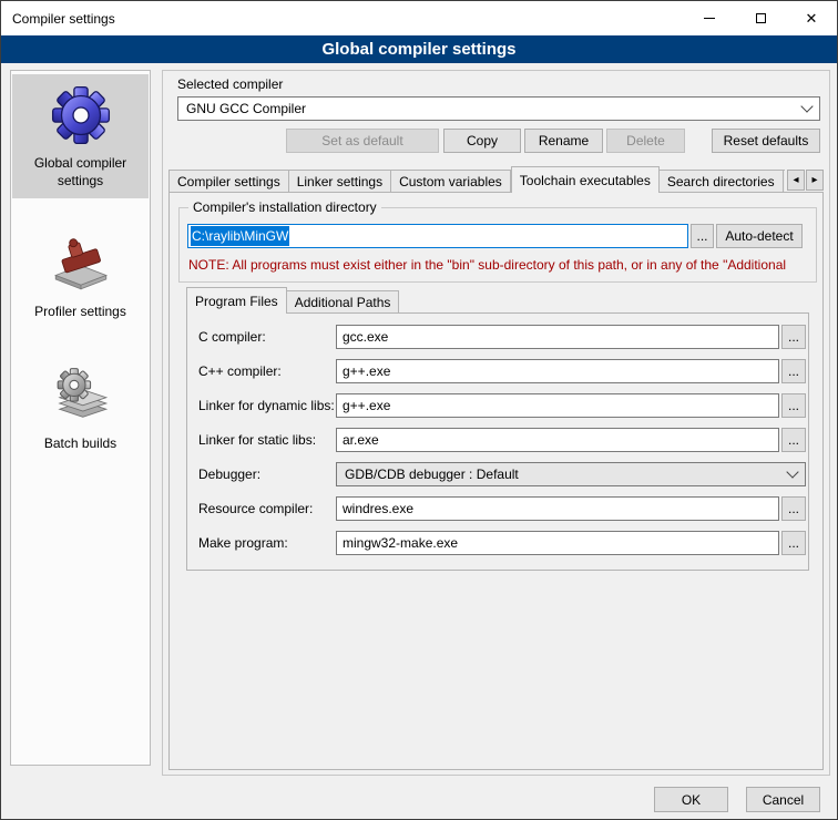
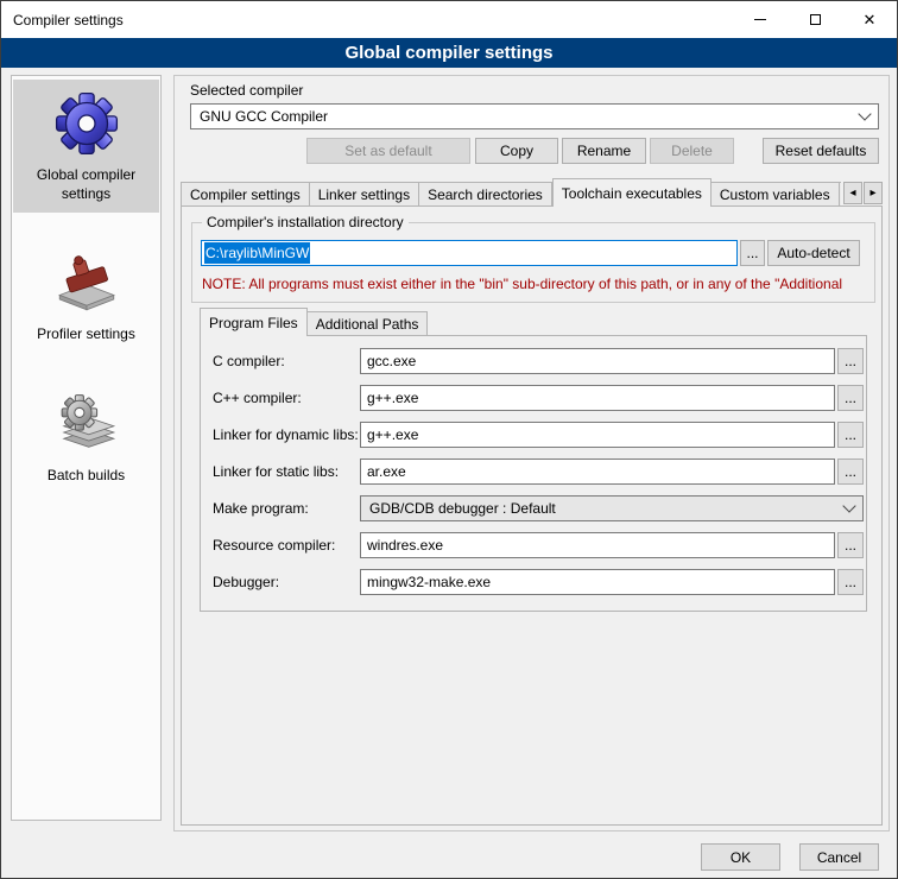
  Compiler settings
  ✕
  Global compiler settings
  Global compiler settings
  Profiler settings
  Batch builds
  Selected compiler
  GNU GCC Compiler
  Set as default
  Copy
  Rename
  Delete
  Reset defaults
  Compiler settings
  Linker settings
- Custom variables
+ Search directories
  Toolchain executables
- Search directories
+ Custom variables
  ◂
  ▸
  Compiler's installation directory
  C:\raylib\MinGW
  ...
  Auto-detect
  NOTE: All programs must exist either in the "bin" sub-directory of this path, or in any of the "Additional
  Program Files
  Additional Paths
  C compiler:
  gcc.exe
  ...
  C++ compiler:
  g++.exe
  ...
  Linker for dynamic libs:
  g++.exe
  ...
  Linker for static libs:
  ar.exe
  ...
- Debugger:
+ Make program:
  GDB/CDB debugger : Default
  Resource compiler:
  windres.exe
  ...
- Make program:
+ Debugger:
  mingw32-make.exe
  ...
  OK
  Cancel
